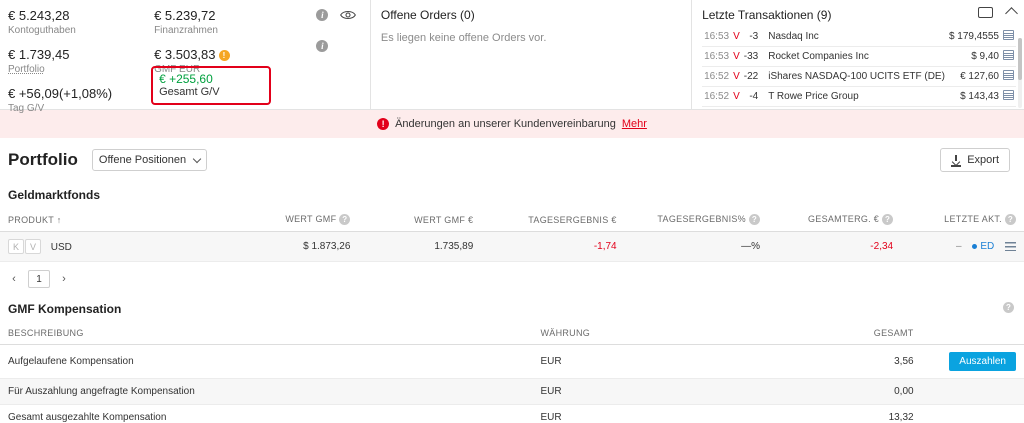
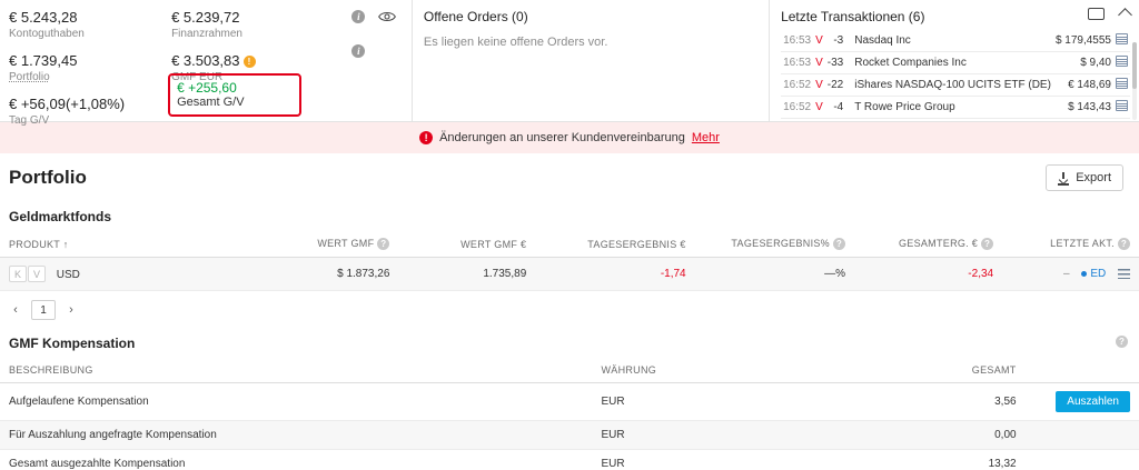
  € 5.243,28
  Kontoguthaben
  € 1.739,45
  Portfolio
  € +56,09(+1,08%)
  Tag G/V
  € 5.239,72
  Finanzrahmen
  € 3.503,83 !
  GMF EUR
  € +255,60
  Gesamt G/V
  i
  i
  Offene Orders (0)
  Es liegen keine offene Orders vor.
- Letzte Transaktionen (9)
+ Letzte Transaktionen (6)
  16:53	V	-3	Nasdaq Inc	$ 179,4555
  16:53	V	-33	Rocket Companies Inc	$ 9,40
- 16:52	V	-22	iShares NASDAQ-100 UCITS ETF (DE)	€ 127,60
+ 16:52	V	-22	iShares NASDAQ-100 UCITS ETF (DE)	€ 148,69
  16:52	V	-4	T Rowe Price Group	$ 143,43
  !
  Änderungen an unserer Kundenvereinbarung
  Mehr
  Portfolio
- Offene Positionen
  Export
  Geldmarktfonds
  PRODUKT ↑	WERT GMF ?	WERT GMF €	TAGESERGEBNIS €	TAGESERGEBNIS% ?	GESAMTERG. € ?	LETZTE AKT. ?
  K V USD	$ 1.873,26	1.735,89	-1,74	—%	-2,34	– ED
  ‹
  1
  ›
  GMF Kompensation
  ?
  BESCHREIBUNG	WÄHRUNG	GESAMT
  Aufgelaufene Kompensation	EUR	3,56	Auszahlen
  Für Auszahlung angefragte Kompensation	EUR	0,00
  Gesamt ausgezahlte Kompensation	EUR	13,32
